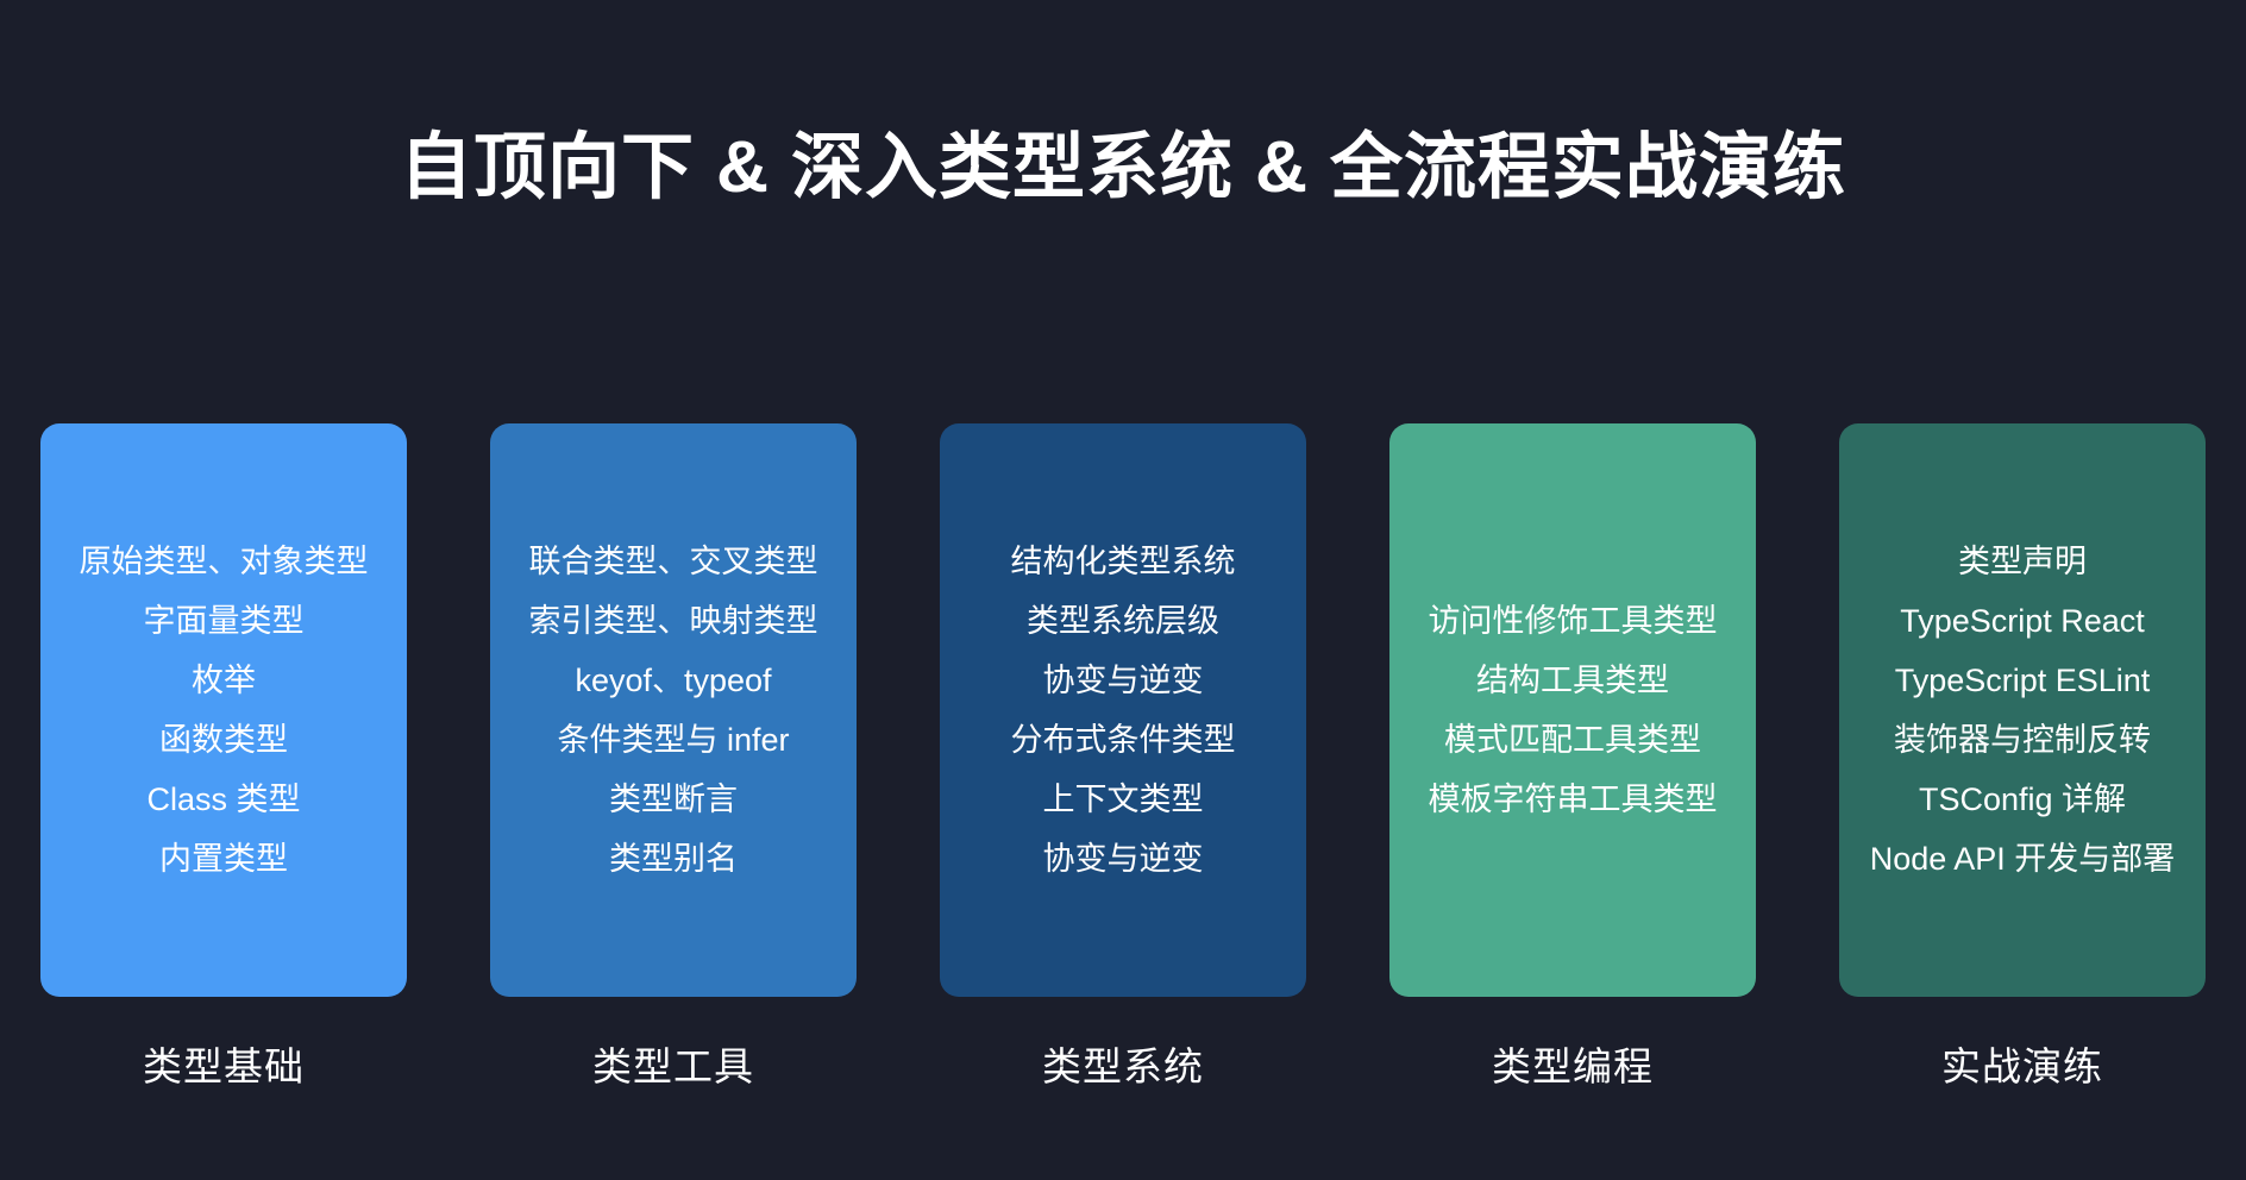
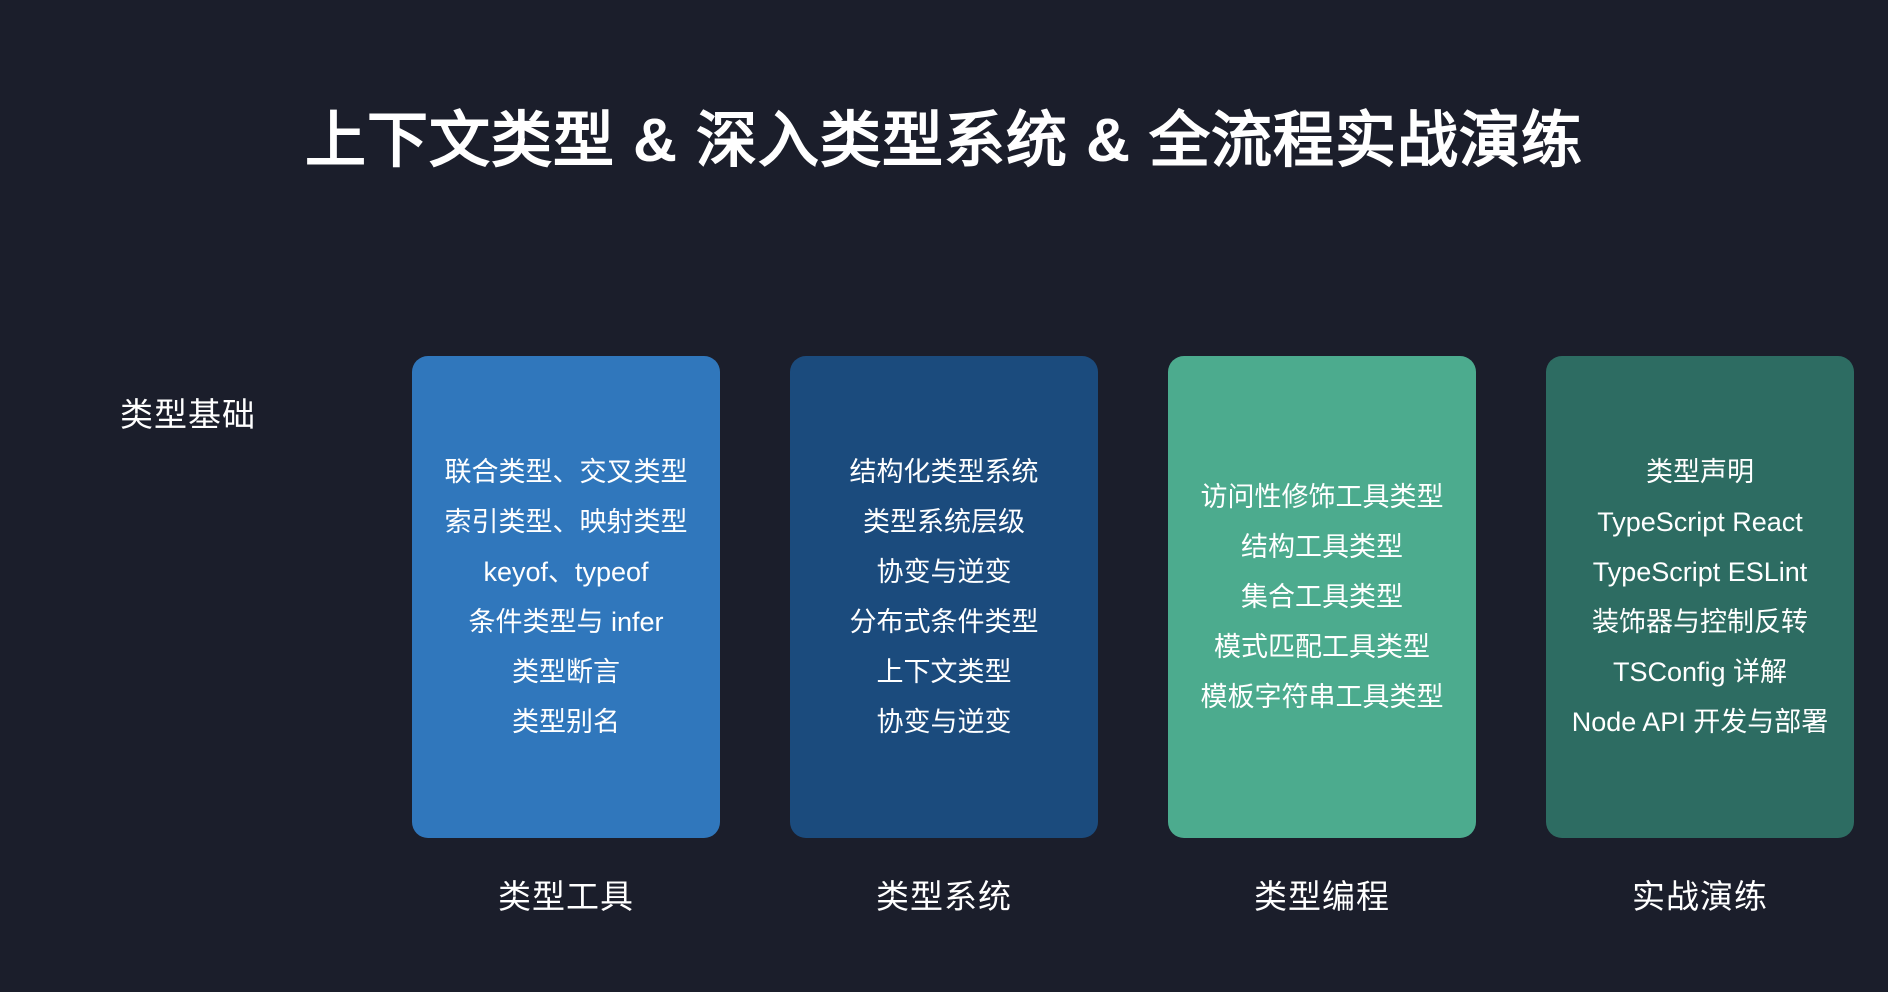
- 自顶向下 & 深入类型系统 & 全流程实战演练
+ 上下文类型 & 深入类型系统 & 全流程实战演练
- 原始类型、对象类型
- 字面量类型
- 枚举
- 函数类型
- Class 类型
- 内置类型
  类型基础
  联合类型、交叉类型
  索引类型、映射类型
  keyof、typeof
  条件类型与 infer
  类型断言
  类型别名
  类型工具
  结构化类型系统
  类型系统层级
  协变与逆变
  分布式条件类型
  上下文类型
  协变与逆变
  类型系统
  访问性修饰工具类型
  结构工具类型
+ 集合工具类型
  模式匹配工具类型
  模板字符串工具类型
  类型编程
  类型声明
  TypeScript React
  TypeScript ESLint
  装饰器与控制反转
  TSConfig 详解
  Node API 开发与部署
  实战演练
